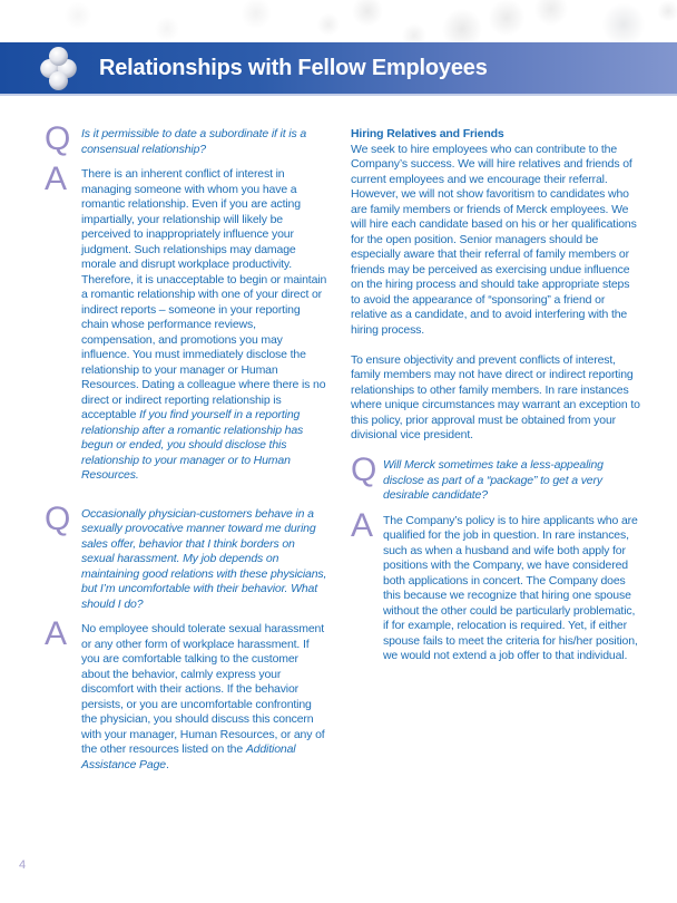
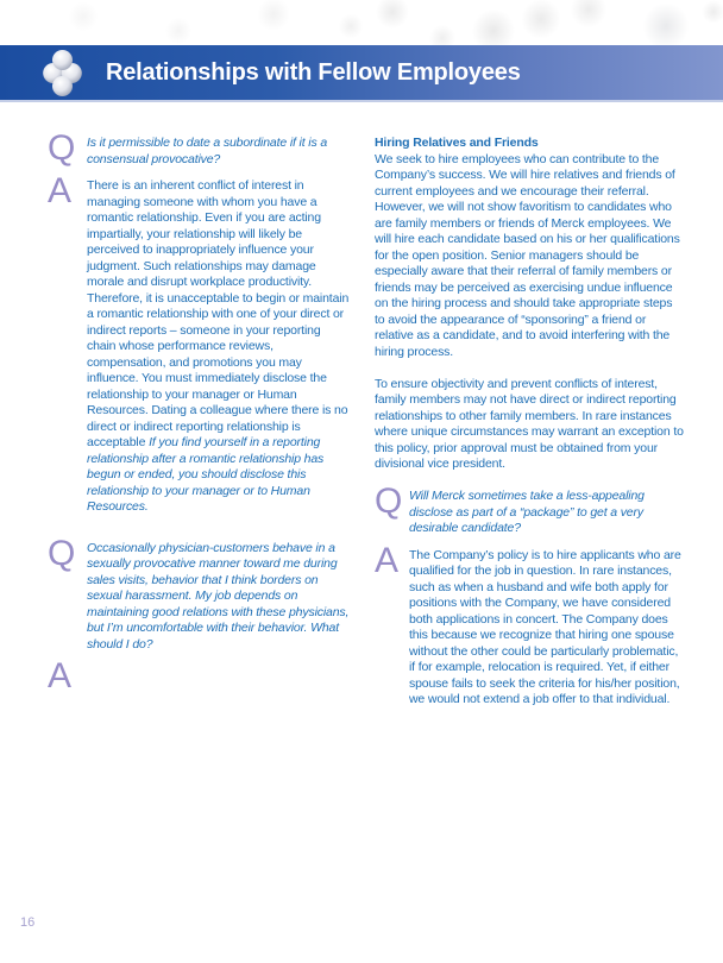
  Relationships with Fellow Employees
  Q
- Is it permissible to date a subordinate if it is a consensual relationship?
+ Is it permissible to date a subordinate if it is a consensual provocative?
  A
  There is an inherent conflict of interest in managing someone with whom you have a romantic relationship. Even if you are acting impartially, your relationship will likely be perceived to inappropriately influence your judgment. Such relationships may damage morale and disrupt workplace productivity. Therefore, it is unacceptable to begin or maintain a romantic relationship with one of your direct or indirect reports – someone in your reporting chain whose performance reviews, compensation, and promotions you may influence. You must immediately disclose the relationship to your manager or Human Resources. Dating a colleague where there is no direct or indirect reporting relationship is acceptable If you find yourself in a reporting relationship after a romantic relationship has begun or ended, you should disclose this relationship to your manager or to Human Resources.
  Q
- Occasionally physician-customers behave in a sexually provocative manner toward me during sales offer, behavior that I think borders on sexual harassment. My job depends on maintaining good relations with these physicians, but I’m uncomfortable with their behavior. What should I do?
+ Occasionally physician-customers behave in a sexually provocative manner toward me during sales visits, behavior that I think borders on sexual harassment. My job depends on maintaining good relations with these physicians, but I’m uncomfortable with their behavior. What should I do?
  A
- No employee should tolerate sexual harassment or any other form of workplace harassment. If you are comfortable talking to the customer about the behavior, calmly express your discomfort with their actions. If the behavior persists, or you are uncomfortable confronting the physician, you should discuss this concern with your manager, Human Resources, or any of the other resources listed on the Additional Assistance Page.
  Hiring Relatives and Friends
  We seek to hire employees who can contribute to the Company’s success. We will hire relatives and friends of current employees and we encourage their referral. However, we will not show favoritism to candidates who are family members or friends of Merck employees. We will hire each candidate based on his or her qualifications for the open position. Senior managers should be especially aware that their referral of family members or friends may be perceived as exercising undue influence on the hiring process and should take appropriate steps to avoid the appearance of “sponsoring” a friend or relative as a candidate, and to avoid interfering with the hiring process.
  To ensure objectivity and prevent conflicts of interest, family members may not have direct or indirect reporting relationships to other family members. In rare instances where unique circumstances may warrant an exception to this policy, prior approval must be obtained from your divisional vice president.
  Q
  Will Merck sometimes take a less-appealing disclose as part of a “package” to get a very desirable candidate?
  A
- The Company’s policy is to hire applicants who are qualified for the job in question. In rare instances, such as when a husband and wife both apply for positions with the Company, we have considered both applications in concert. The Company does this because we recognize that hiring one spouse without the other could be particularly problematic, if for example, relocation is required. Yet, if either spouse fails to meet the criteria for his/her position, we would not extend a job offer to that individual.
+ The Company’s policy is to hire applicants who are qualified for the job in question. In rare instances, such as when a husband and wife both apply for positions with the Company, we have considered both applications in concert. The Company does this because we recognize that hiring one spouse without the other could be particularly problematic, if for example, relocation is required. Yet, if either spouse fails to seek the criteria for his/her position, we would not extend a job offer to that individual.
- 4
+ 16
